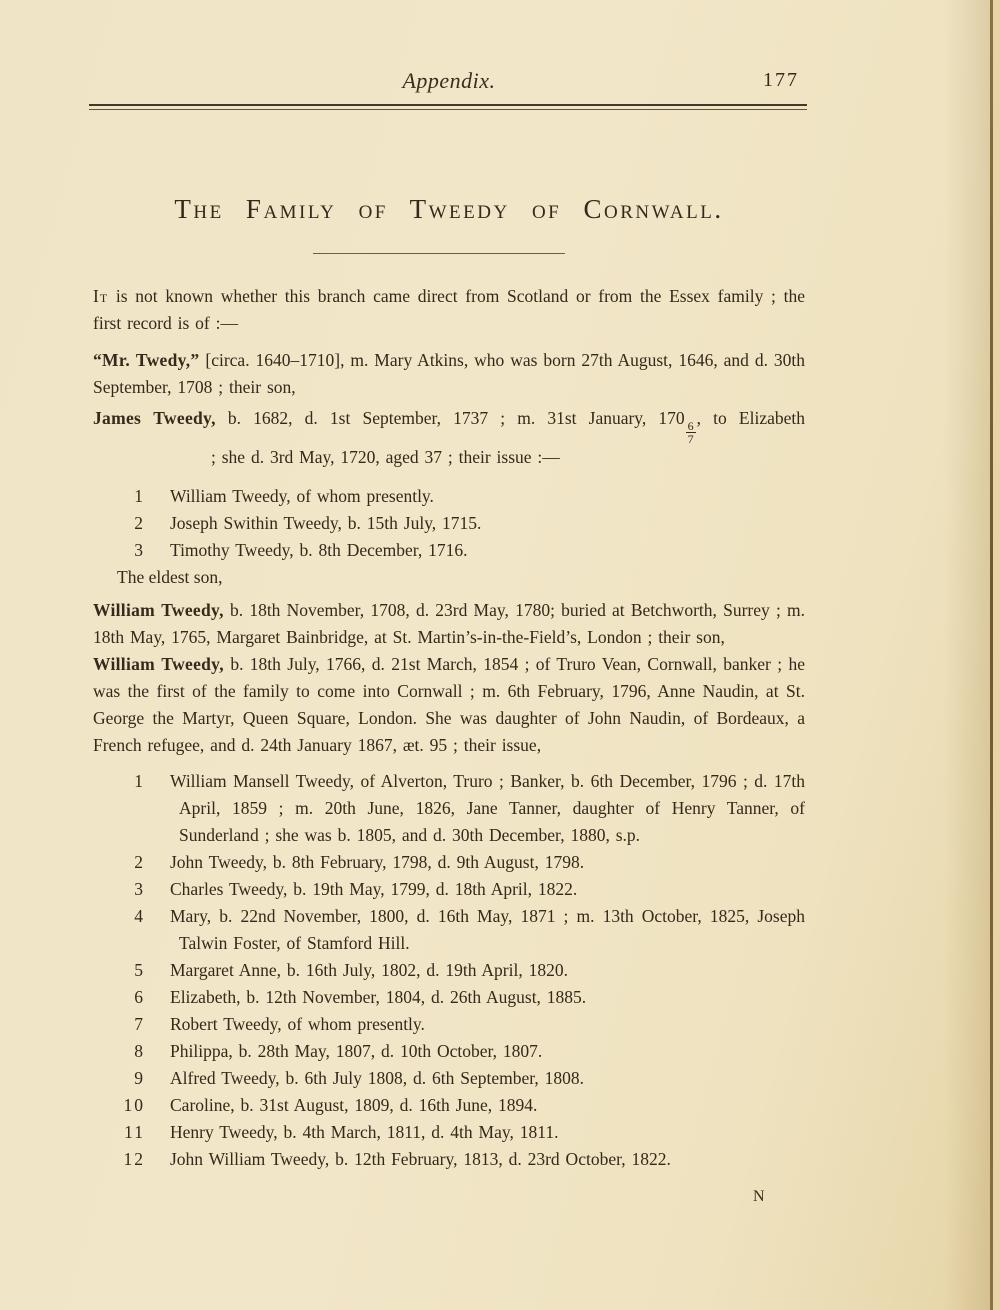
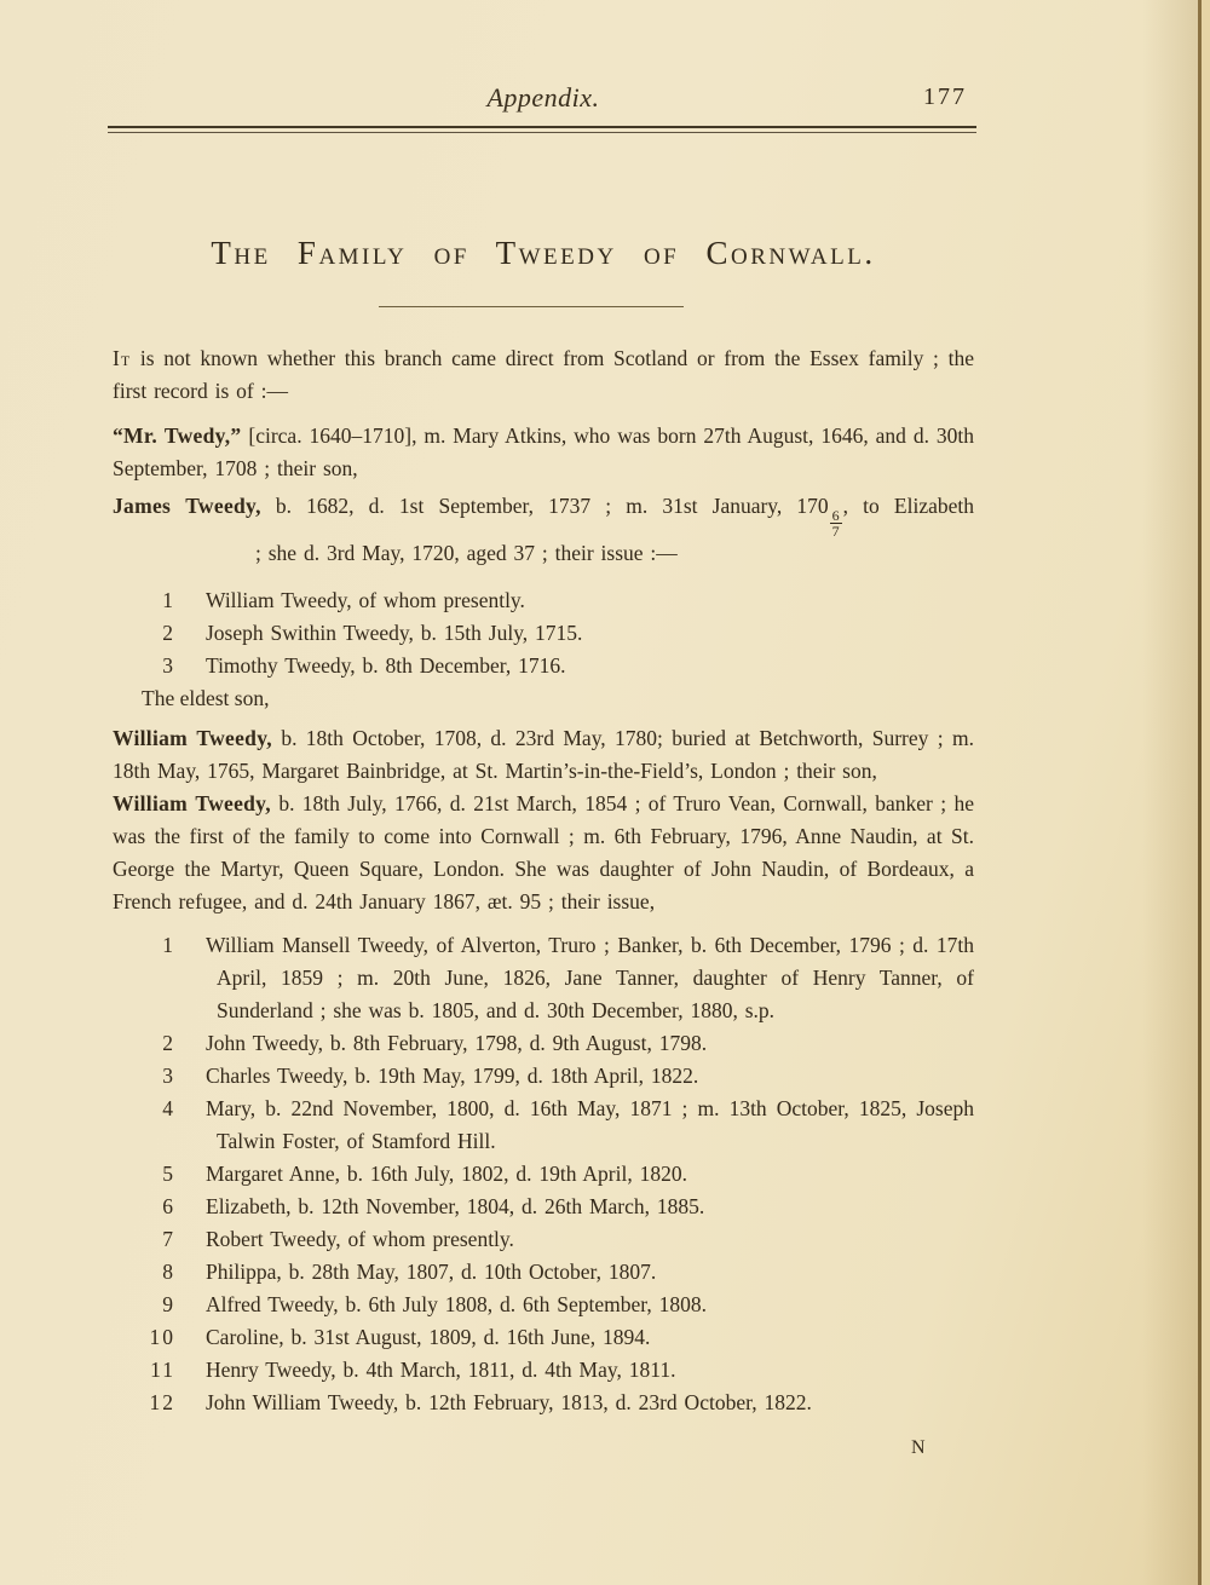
  Appendix.
  177
  The Family of Tweedy of Cornwall.
  It is not known whether this branch came direct from Scotland or from the Essex family ; the first record is of :—
  “Mr. Twedy,” [circa. 1640–1710], m. Mary Atkins, who was born 27th August, 1646, and d. 30th September, 1708 ; their son,
  James Tweedy, b. 1682, d. 1st September, 1737 ; m. 31st January, 170
  6
  7
  , to Elizabeth; she d. 3rd May, 1720, aged 37 ; their issue :—
  1
  William Tweedy, of whom presently.
  2
  Joseph Swithin Tweedy, b. 15th July, 1715.
  3
  Timothy Tweedy, b. 8th December, 1716.
  The eldest son,
- William Tweedy, b. 18th November, 1708, d. 23rd May, 1780; buried at Betchworth, Surrey ; m. 18th May, 1765, Margaret Bainbridge, at St. Martin’s-in-the-Field’s, London ; their son,
+ William Tweedy, b. 18th October, 1708, d. 23rd May, 1780; buried at Betchworth, Surrey ; m. 18th May, 1765, Margaret Bainbridge, at St. Martin’s-in-the-Field’s, London ; their son,
  William Tweedy, b. 18th July, 1766, d. 21st March, 1854 ; of Truro Vean, Cornwall, banker ; he was the first of the family to come into Cornwall ; m. 6th February, 1796, Anne Naudin, at St. George the Martyr, Queen Square, London. She was daughter of John Naudin, of Bordeaux, a French refugee, and d. 24th January 1867, æt. 95 ; their issue,
  1
  William Mansell Tweedy, of Alverton, Truro ; Banker, b. 6th December, 1796 ; d. 17th April, 1859 ; m. 20th June, 1826, Jane Tanner, daughter of Henry Tanner, of Sunderland ; she was b. 1805, and d. 30th December, 1880, s.p.
  2
  John Tweedy, b. 8th February, 1798, d. 9th August, 1798.
  3
  Charles Tweedy, b. 19th May, 1799, d. 18th April, 1822.
  4
  Mary, b. 22nd November, 1800, d. 16th May, 1871 ; m. 13th October, 1825, Joseph Talwin Foster, of Stamford Hill.
  5
  Margaret Anne, b. 16th July, 1802, d. 19th April, 1820.
  6
- Elizabeth, b. 12th November, 1804, d. 26th August, 1885.
+ Elizabeth, b. 12th November, 1804, d. 26th March, 1885.
  7
  Robert Tweedy, of whom presently.
  8
  Philippa, b. 28th May, 1807, d. 10th October, 1807.
  9
  Alfred Tweedy, b. 6th July 1808, d. 6th September, 1808.
  10
  Caroline, b. 31st August, 1809, d. 16th June, 1894.
  11
  Henry Tweedy, b. 4th March, 1811, d. 4th May, 1811.
  12
  John William Tweedy, b. 12th February, 1813, d. 23rd October, 1822.
  N
